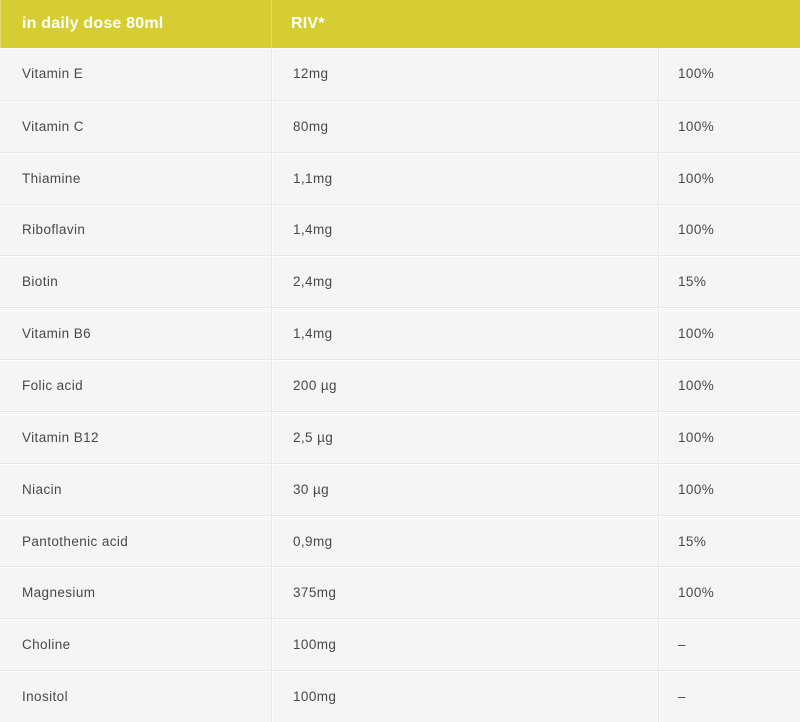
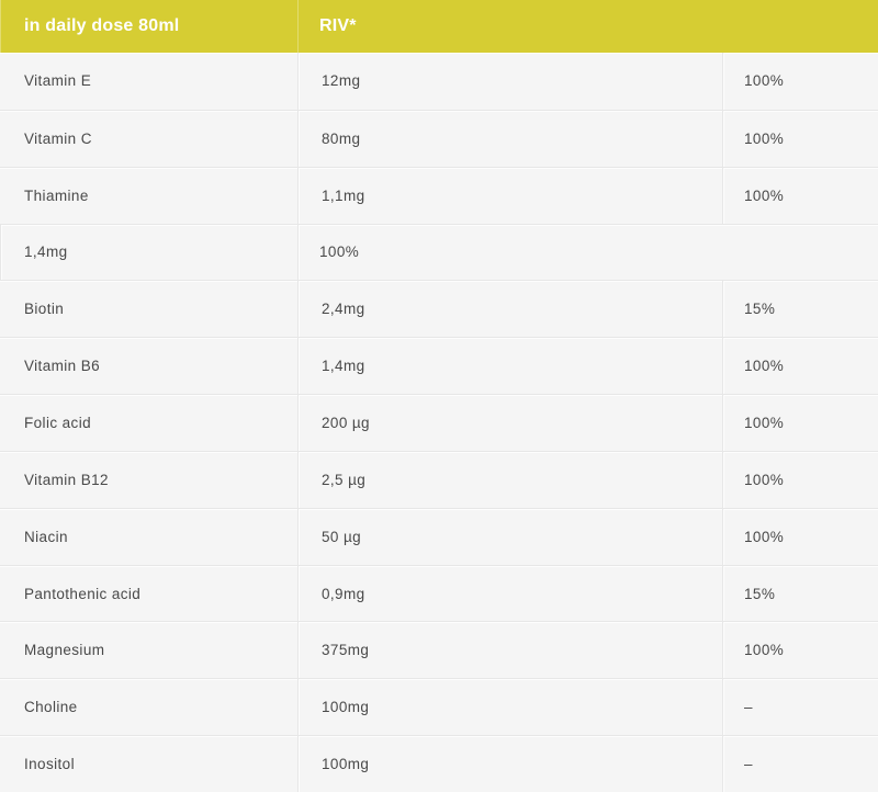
  in daily dose 80ml
  RIV*
  Vitamin E
  12mg
  100%
  Vitamin C
  80mg
  100%
  Thiamine
  1,1mg
  100%
- Riboflavin
  1,4mg
  100%
  Biotin
  2,4mg
  15%
  Vitamin B6
  1,4mg
  100%
  Folic acid
  200 µg
  100%
  Vitamin B12
  2,5 µg
  100%
  Niacin
- 30 µg
+ 50 µg
  100%
  Pantothenic acid
  0,9mg
  15%
  Magnesium
  375mg
  100%
  Choline
  100mg
  –
  Inositol
  100mg
  –
